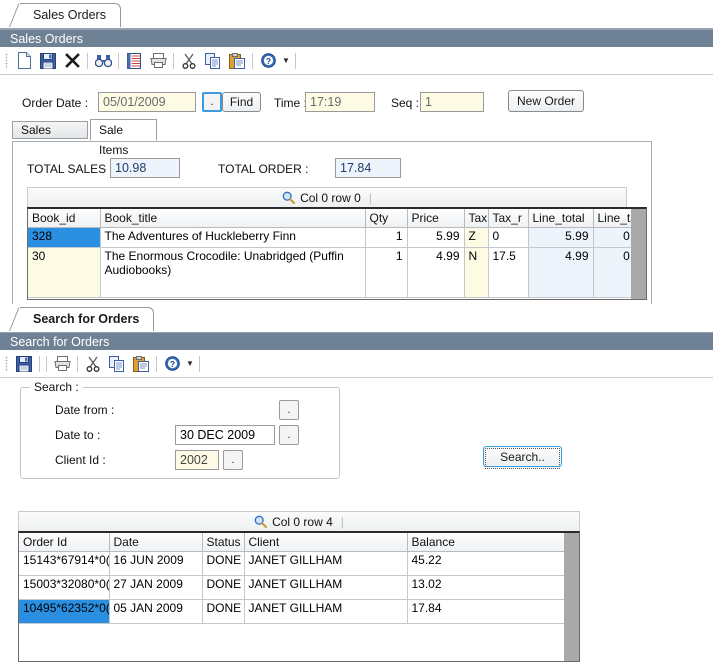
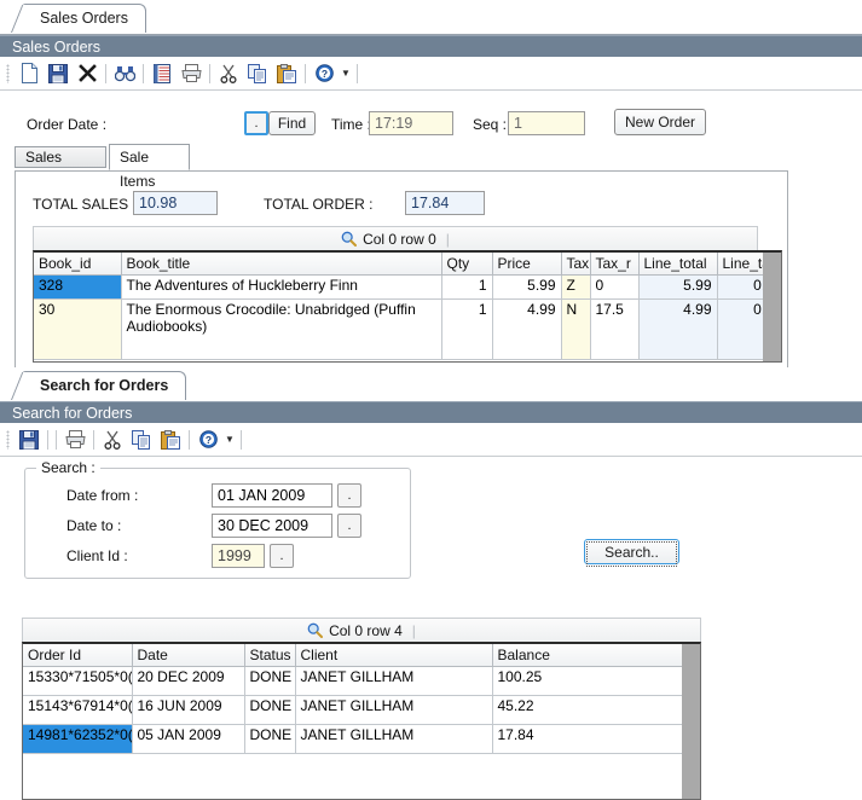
  Sales Orders
  Sales Orders
  ?
  ▼
  Order Date :
- 05/01/2009
  .
  Find
  Time
  17:19
  Seq :
  1
  New Order
  Sale Items
  TOTAL SALES
  10.98
  TOTAL ORDER :
  17.84
  Col 0 row 0
  |
  Book_id	Book_title	Qty	Price	Tax	Tax_r	Line_total	Line_t
  328	The Adventures of Huckleberry Finn	1	5.99	Z	0	5.99	0
  30	The Enormous Crocodile: Unabridged (Puffin Audiobooks)	1	4.99	N	17.5	4.99	0
  Search for Orders
  Search for Orders
  ?
  ▼
  Search :
  Date from :
+ 01 JAN 2009
  .
  Date to :
  30 DEC 2009
  .
  Client Id :
- 2002
+ 1999
  .
  Search..
  Col 0 row 4
  |
  Order Id	Date	Status	Client	Balance
+ 15330*71505*0(	20 DEC 2009	DONE	JANET GILLHAM	100.25
  15143*67914*0(	16 JUN 2009	DONE	JANET GILLHAM	45.22
- 15003*32080*0(	27 JAN 2009	DONE	JANET GILLHAM	13.02
- 10495*62352*0(	05 JAN 2009	DONE	JANET GILLHAM	17.84
+ 14981*62352*0(	05 JAN 2009	DONE	JANET GILLHAM	17.84
